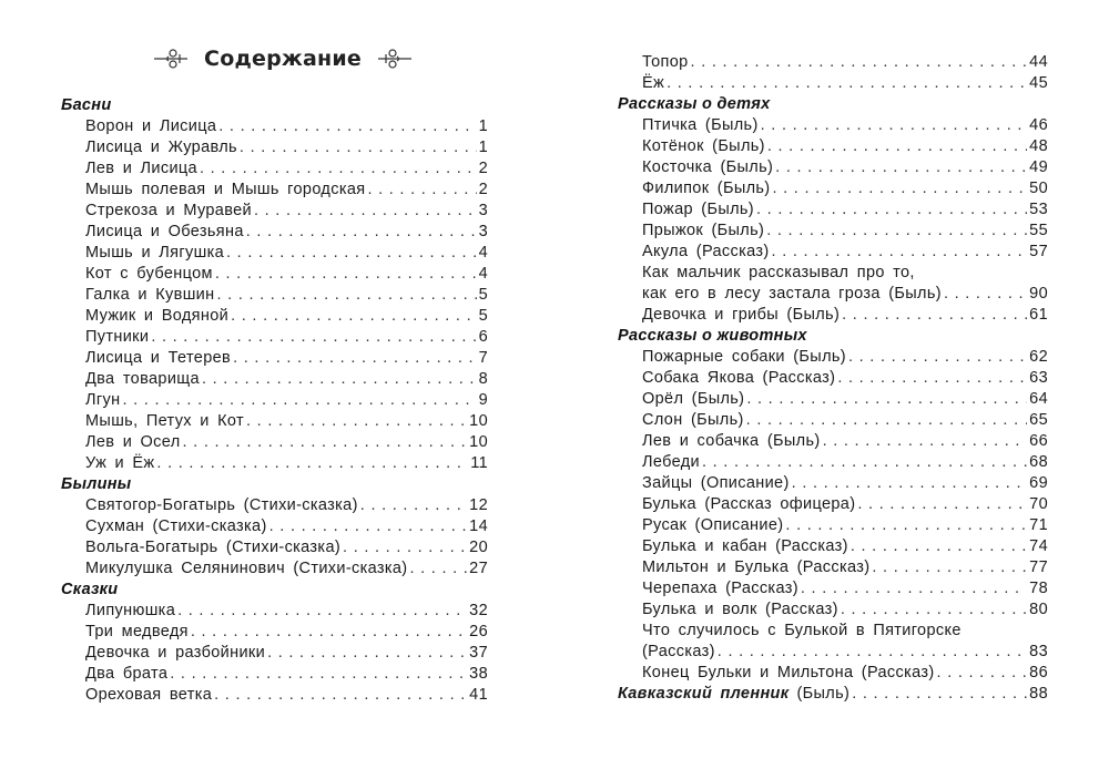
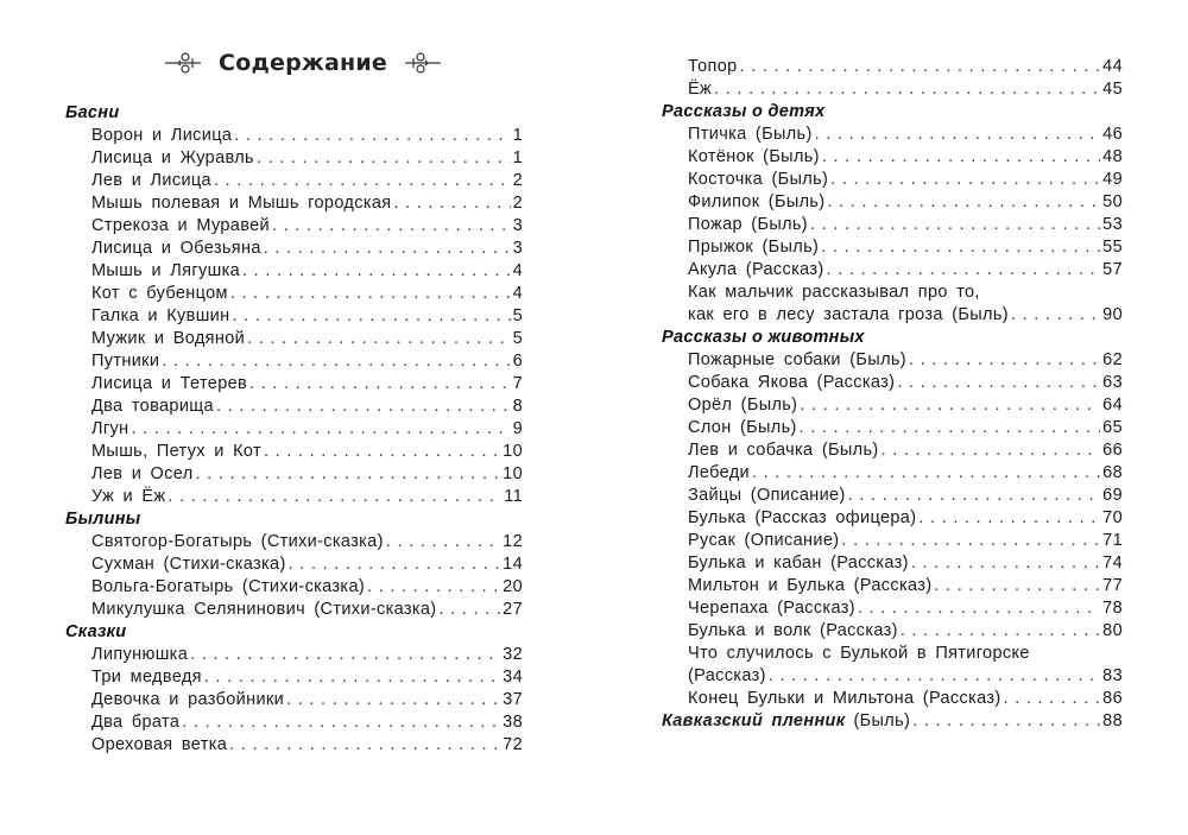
  Содержание
  Басни
  Ворон и Лисица
  1
  Лисица и Журавль
  1
  Лев и Лисица
  2
  Мышь полевая и Мышь городская
  2
  Стрекоза и Муравей
  3
  Лисица и Обезьяна
  3
  Мышь и Лягушка
  4
  Кот с бубенцом
  4
  Галка и Кувшин
  5
  Мужик и Водяной
  5
  Путники
  6
  Лисица и Тетерев
  7
  Два товарища
  8
  Лгун
  9
  Мышь, Петух и Кот
  10
  Лев и Осел
  10
  Уж и Ёж
  11
  Былины
  Святогор-Богатырь (Стихи-сказка)
  12
  Сухман (Стихи-сказка)
  14
  Вольга-Богатырь (Стихи-сказка)
  20
  Микулушка Селянинович (Стихи-сказка)
  27
  Сказки
  Липунюшка
  32
  Три медведя
- 26
+ 34
  Девочка и разбойники
  37
  Два брата
  38
  Ореховая ветка
- 41
+ 72
  Топор
  44
  Ёж
  45
  Рассказы о детях
  Птичка (Быль)
  46
  Котёнок (Быль)
  48
  Косточка (Быль)
  49
  Филипок (Быль)
  50
  Пожар (Быль)
  53
  Прыжок (Быль)
  55
  Акула (Рассказ)
  57
  Как мальчик рассказывал про то,
  как его в лесу застала гроза (Быль)
  90
- Девочка и грибы (Быль)
- 61
  Рассказы о животных
  Пожарные собаки (Быль)
  62
  Собака Якова (Рассказ)
  63
  Орёл (Быль)
  64
  Слон (Быль)
  65
  Лев и собачка (Быль)
  66
  Лебеди
  68
  Зайцы (Описание)
  69
  Булька (Рассказ офицера)
  70
  Русак (Описание)
  71
  Булька и кабан (Рассказ)
  74
  Мильтон и Булька (Рассказ)
  77
  Черепаха (Рассказ)
  78
  Булька и волк (Рассказ)
  80
  Что случилось с Булькой в Пятигорске
  (Рассказ)
  83
  Конец Бульки и Мильтона (Рассказ)
  86
  Кавказский пленник
  (Быль)
  88
